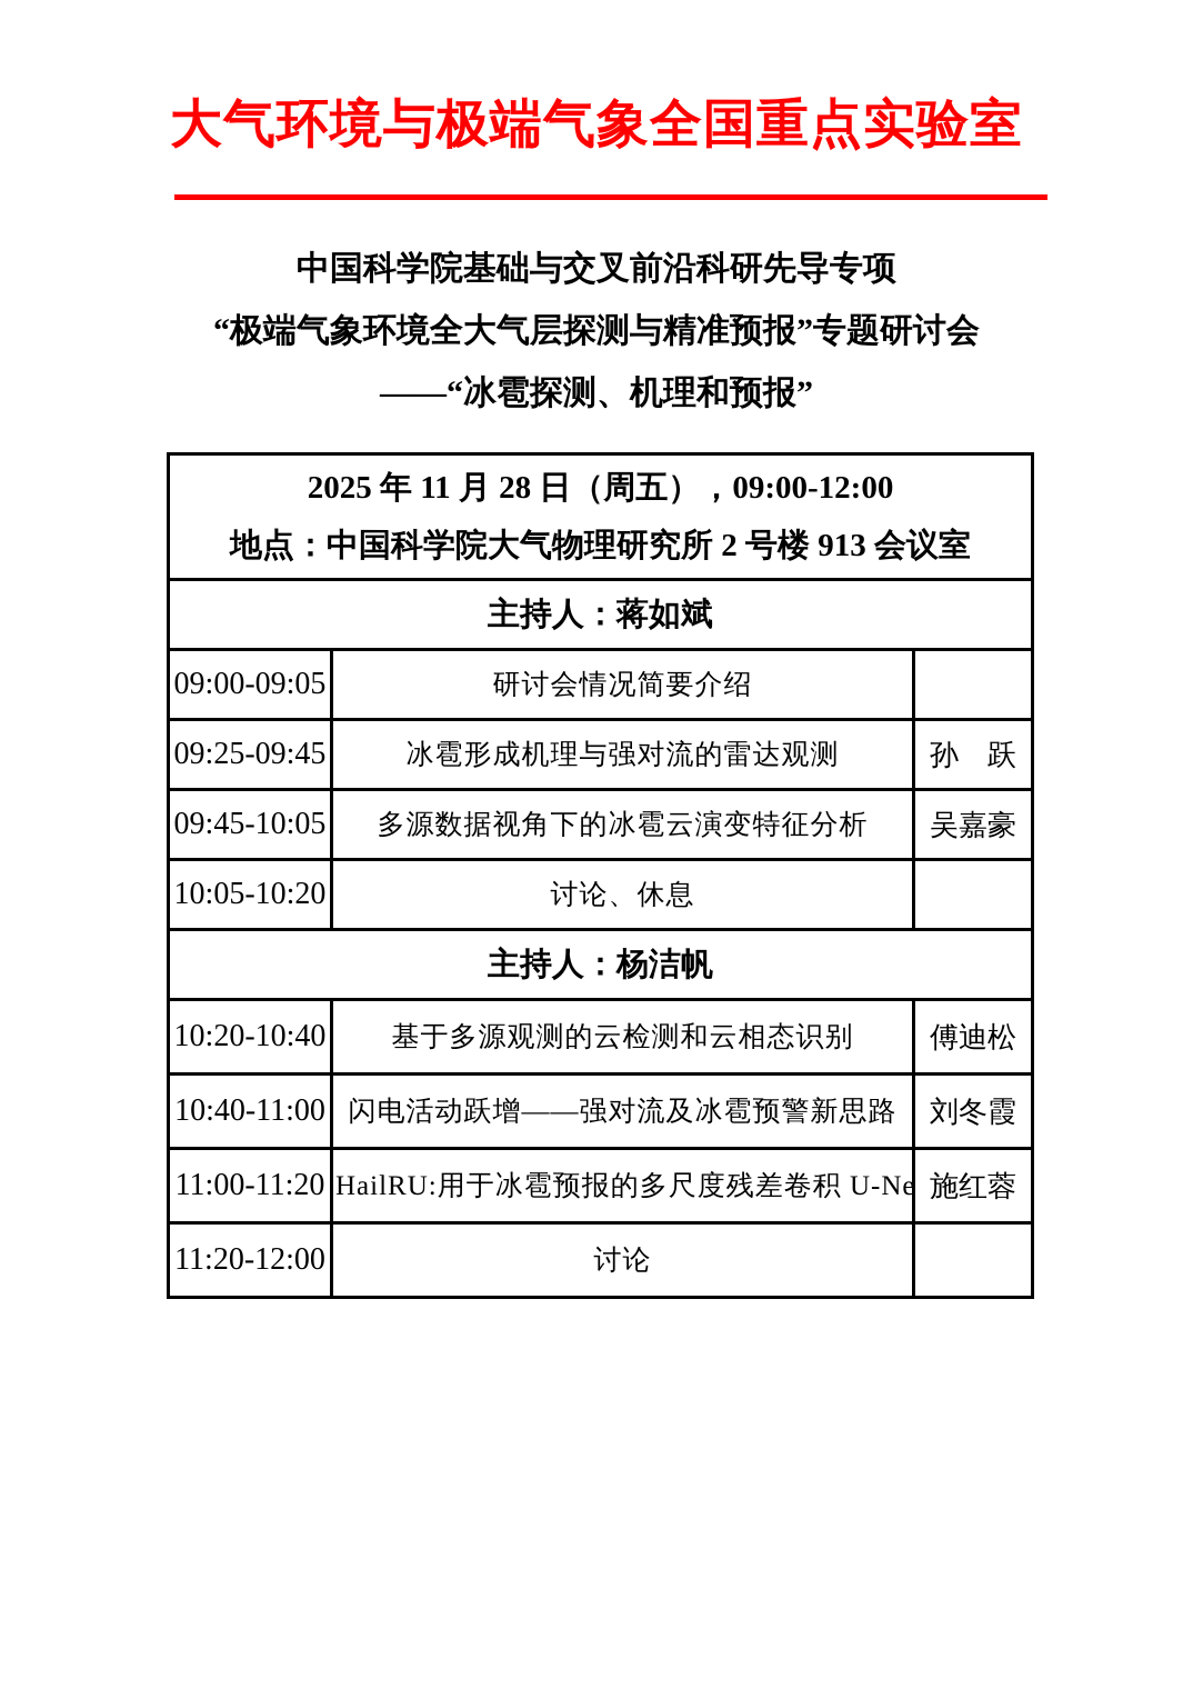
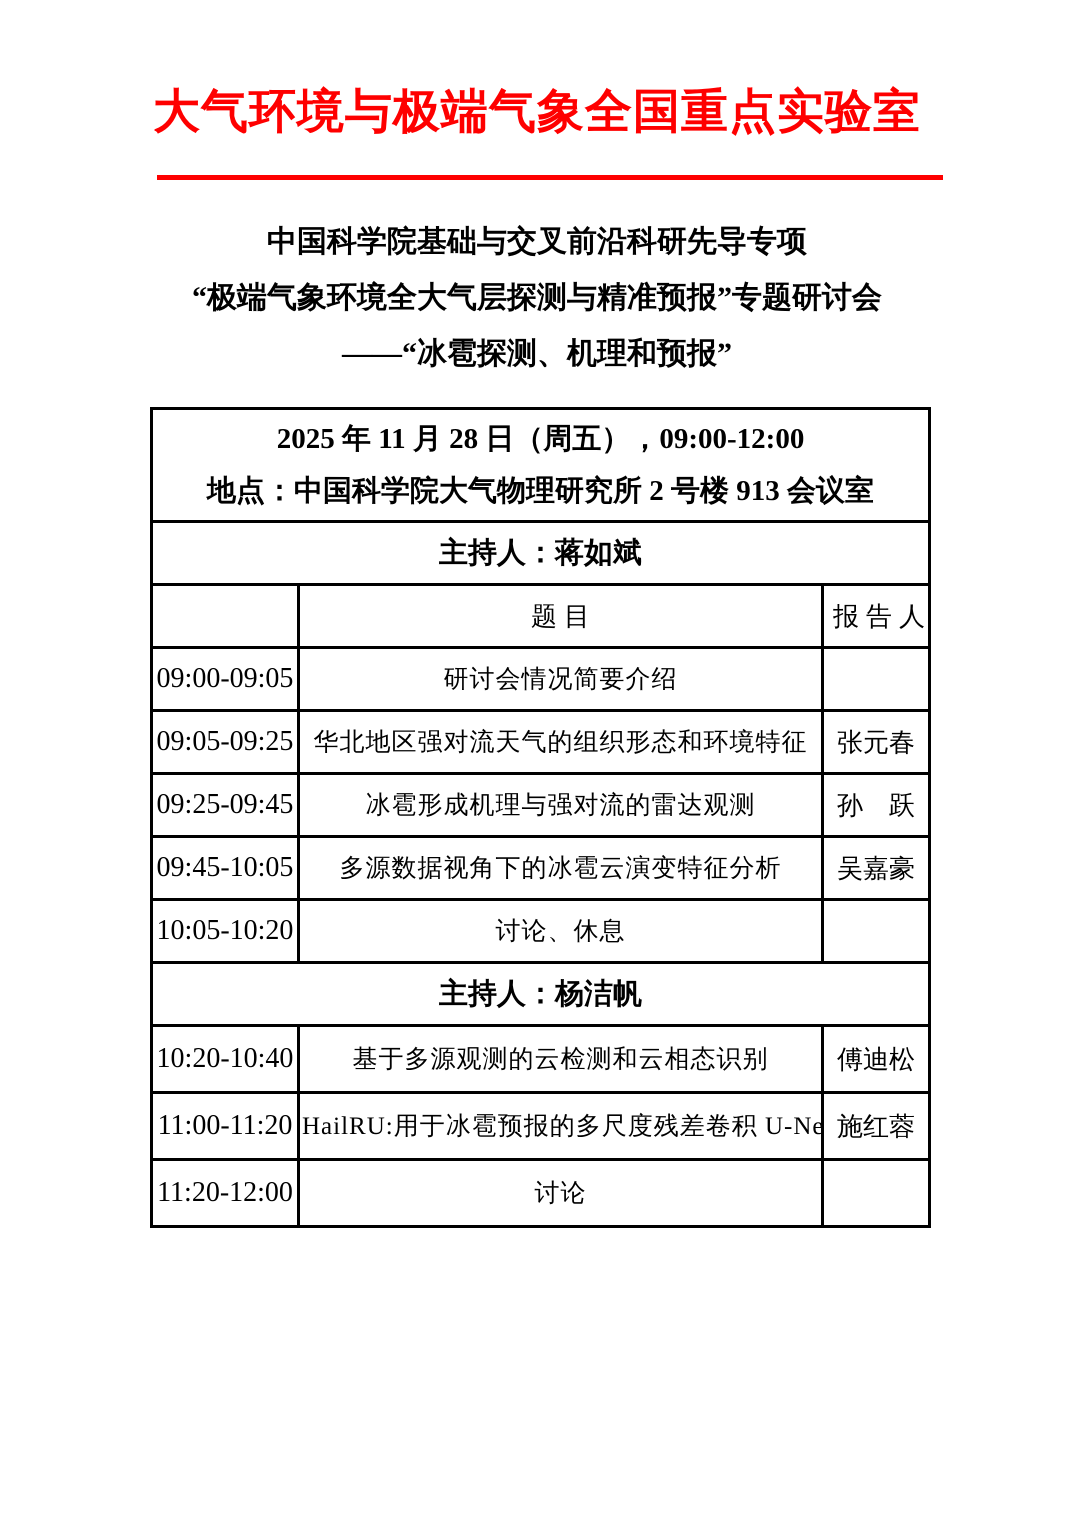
  大气环境与极端气象全国重点实验室
  中国科学院基础与交叉前沿科研先导专项
  “极端气象环境全大气层探测与精准预报”专题研讨会
  ——“冰雹探测、机理和预报”
  2025 年 11 月 28 日（周五），09:00-12:00 地点：中国科学院大气物理研究所 2 号楼 913 会议室
  主持人：蒋如斌
+ 	题目	报告人
  09:00-09:05	研讨会情况简要介绍
+ 09:05-09:25	华北地区强对流天气的组织形态和环境特征	张元春
  09:25-09:45	冰雹形成机理与强对流的雷达观测	孙 跃
  09:45-10:05	多源数据视角下的冰雹云演变特征分析	吴嘉豪
  10:05-10:20	讨论、休息
  主持人：杨洁帆
  10:20-10:40	基于多源观测的云检测和云相态识别	傅迪松
- 10:40-11:00	闪电活动跃增——强对流及冰雹预警新思路	刘冬霞
  11:00-11:20	HailRU:用于冰雹预报的多尺度残差卷积 U-Ne	施红蓉
  11:20-12:00	讨论
